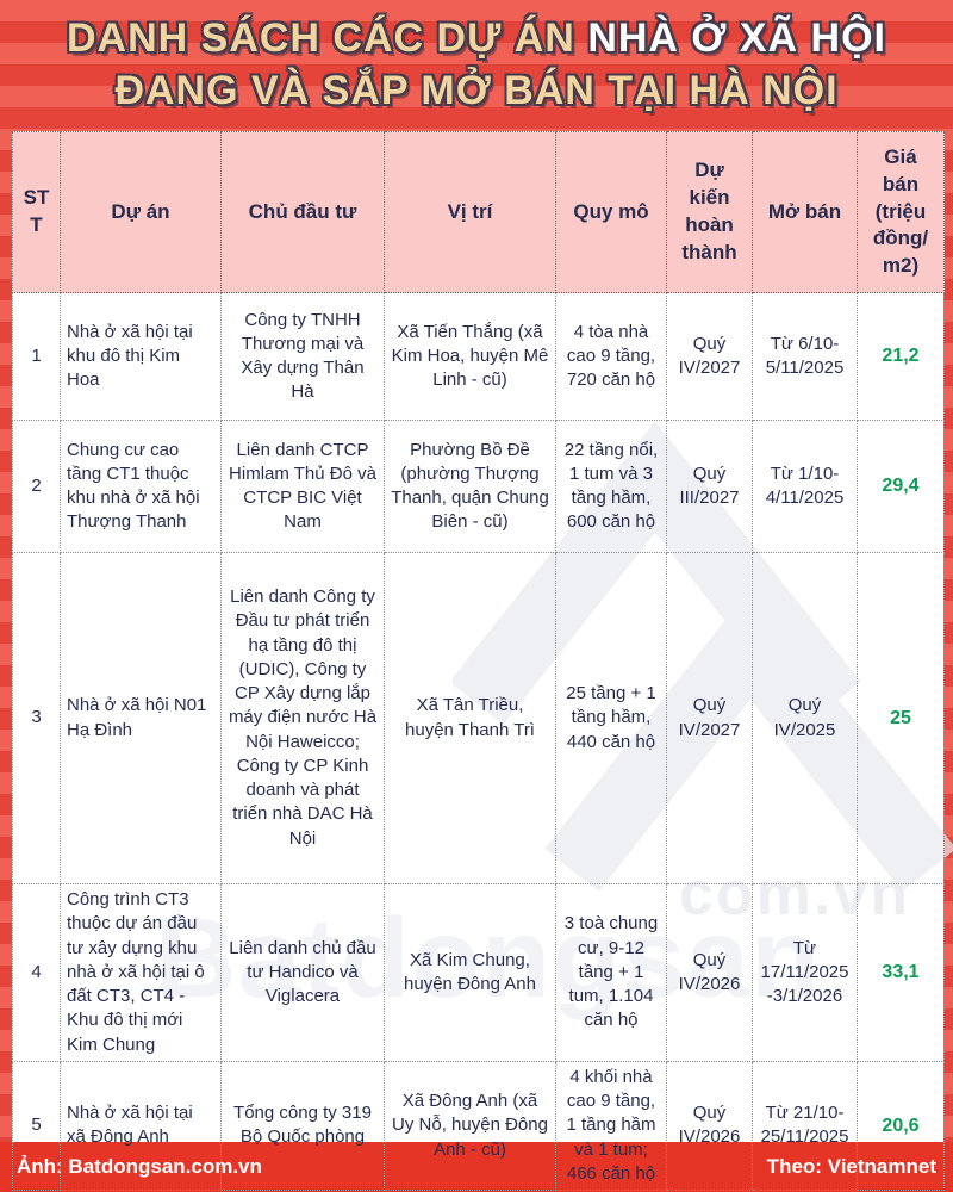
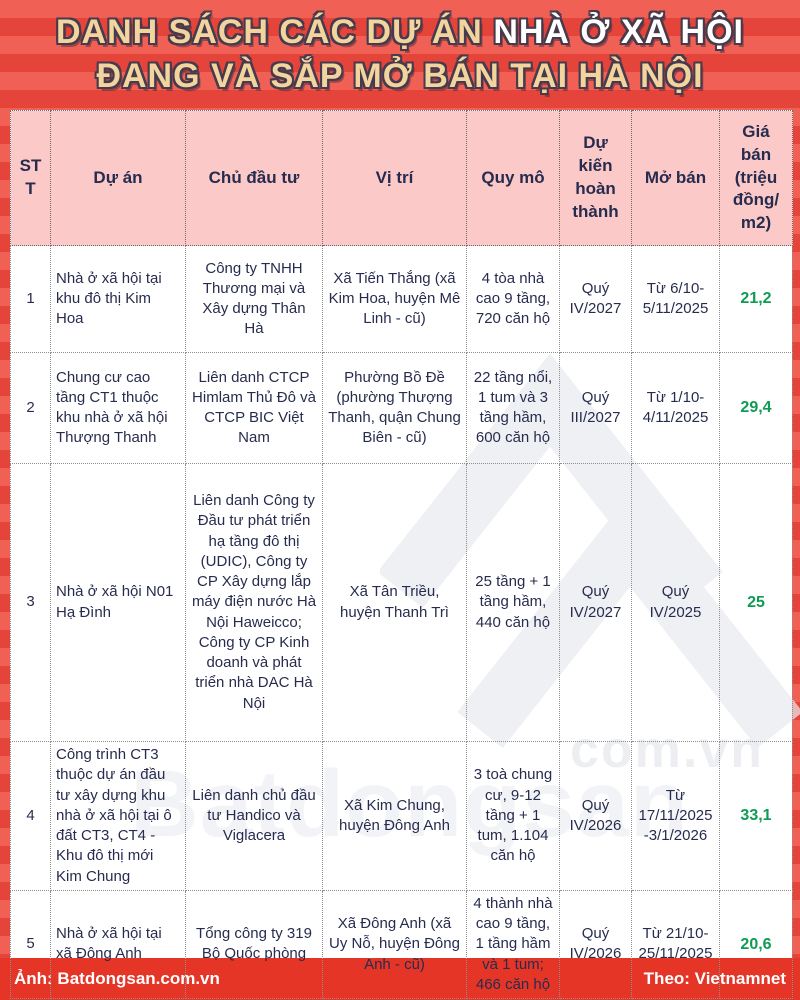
  DANH SÁCH CÁC DỰ ÁN NHÀ Ở XÃ HỘI
  ĐANG VÀ SẮP MỞ BÁN TẠI HÀ NỘI
  com.vn
  Batdongsan
  STT	Dự án	Chủ đầu tư	Vị trí	Quy mô	Dự kiến hoàn thành	Mở bán	Giá bán (triệu đồng/ m2)
  1	Nhà ở xã hội tại khu đô thị Kim Hoa	Công ty TNHH Thương mại và Xây dựng Thân Hà	Xã Tiến Thắng (xã Kim Hoa, huyện Mê Linh - cũ)	4 tòa nhà cao 9 tầng, 720 căn hộ	Quý IV/2027	Từ 6/10-5/11/2025	21,2
  2	Chung cư cao tầng CT1 thuộc khu nhà ở xã hội Thượng Thanh	Liên danh CTCP Himlam Thủ Đô và CTCP BIC Việt Nam	Phường Bồ Đề (phường Thượng Thanh, quận Chung Biên - cũ)	22 tầng nổi, 1 tum và 3 tầng hầm, 600 căn hộ	Quý III/2027	Từ 1/10-4/11/2025	29,4
  3	Nhà ở xã hội N01 Hạ Đình	Liên danh Công ty Đầu tư phát triển hạ tầng đô thị (UDIC), Công ty CP Xây dựng lắp máy điện nước Hà Nội Haweicco; Công ty CP Kinh doanh và phát triển nhà DAC Hà Nội	Xã Tân Triều, huyện Thanh Trì	25 tầng + 1 tầng hầm, 440 căn hộ	Quý IV/2027	Quý IV/2025	25
  4	Công trình CT3 thuộc dự án đầu tư xây dựng khu nhà ở xã hội tại ô đất CT3, CT4 - Khu đô thị mới Kim Chung	Liên danh chủ đầu tư Handico và Viglacera	Xã Kim Chung, huyện Đông Anh	3 toà chung cư, 9-12 tầng + 1 tum, 1.104 căn hộ	Quý IV/2026	Từ 17/11/2025-3/1/2026	33,1
- 5	Nhà ở xã hội tại xã Đông Anh	Tổng công ty 319 Bộ Quốc phòng	Xã Đông Anh (xã Uy Nỗ, huyện Đông Anh - cũ)	4 khối nhà cao 9 tầng, 1 tầng hầm và 1 tum; 466 căn hộ	Quý IV/2026	Từ 21/10-25/11/2025	20,6
+ 5	Nhà ở xã hội tại xã Đông Anh	Tổng công ty 319 Bộ Quốc phòng	Xã Đông Anh (xã Uy Nỗ, huyện Đông Anh - cũ)	4 thành nhà cao 9 tầng, 1 tầng hầm và 1 tum; 466 căn hộ	Quý IV/2026	Từ 21/10-25/11/2025	20,6
  Ảnh: Batdongsan.com.vn
  Theo: Vietnamnet
